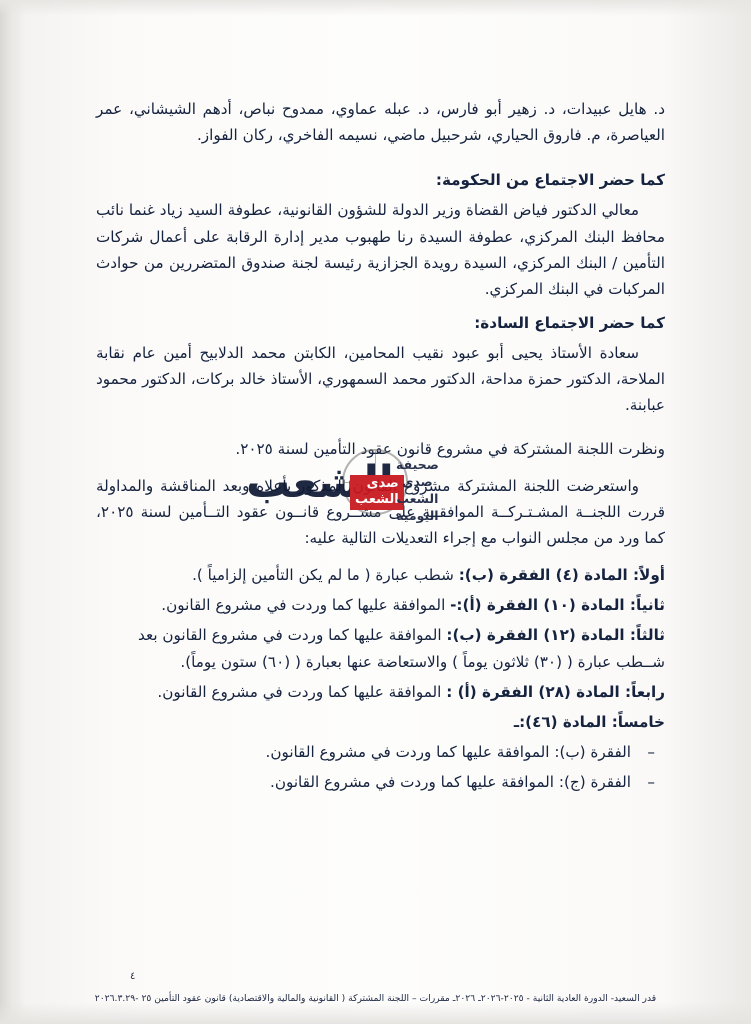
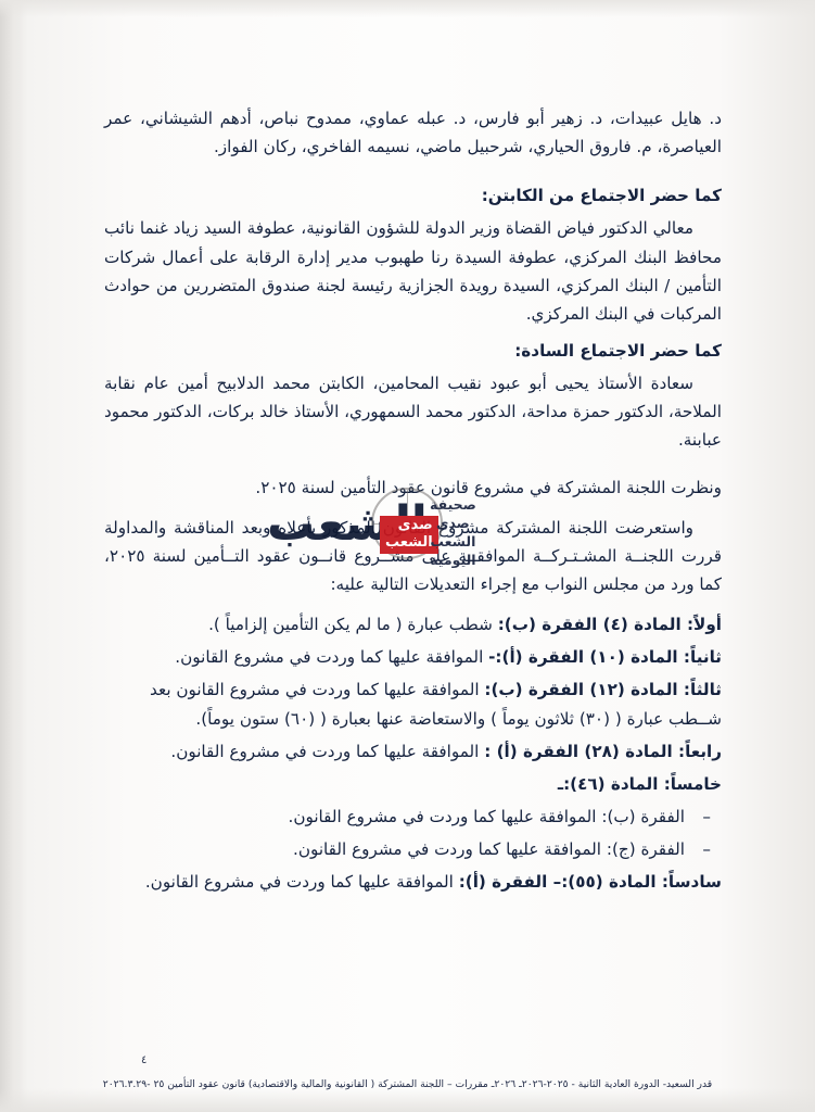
  د. هايل عبيدات، د. زهير أبو فارس، د. عبله عماوي، ممدوح نباص، أدهم الشيشاني، عمر العياصرة، م. فاروق الحياري، شرحبيل ماضي، نسيمه الفاخري، ركان الفواز.
- كما حضر الاجتماع من الحكومة:
+ كما حضر الاجتماع من الكابتن:
  معالي الدكتور فياض القضاة وزير الدولة للشؤون القانونية، عطوفة السيد زياد غنما نائب محافظ البنك المركزي، عطوفة السيدة رنا طهبوب مدير إدارة الرقابة على أعمال شركات التأمين / البنك المركزي، السيدة رويدة الجزازية رئيسة لجنة صندوق المتضررين من حوادث المركبات في البنك المركزي.
  كما حضر الاجتماع السادة:
  سعادة الأستاذ يحيى أبو عبود نقيب المحامين، الكابتن محمد الدلابيح أمين عام نقابة الملاحة، الدكتور حمزة مداحة، الدكتور محمد السمهوري، الأستاذ خالد بركات، الدكتور محمود عبابنة.
  ونظرت اللجنة المشتركة في مشروع قانون عقود التأمين لسنة ٢٠٢٥.
  واستعرضت اللجنة المشتركة مشروع المذكور بأعلاه وبعد المناقشة والمداولة قررت اللجنــة المشـتـركــة الموافقــة على مشــروع قانــون عقود التــأمين لسنة ٢٠٢٥، كما ورد من مجلس النواب مع إجراء التعديلات التالية عليه:
  أولاً: المادة (٤) الفقرة (ب): شطب عبارة ( ما لم يكن التأمين إلزامياً ).
  ثانياً: المادة (١٠) الفقرة (أ):- الموافقة عليها كما وردت في مشروع القانون.
  ثالثاً: المادة (١٢) الفقرة (ب): الموافقة عليها كما وردت في مشروع القانون بعد شــطب عبارة ( (٣٠) ثلاثون يوماً ) والاستعاضة عنها بعبارة ( (٦٠) ستون يوماً).
  رابعاً: المادة (٢٨) الفقرة (أ) : الموافقة عليها كما وردت في مشروع القانون.
  خامساً: المادة (٤٦):ـ
  –
  الفقرة (ب): الموافقة عليها كما وردت في مشروع القانون.
  –
  الفقرة (ج): الموافقة عليها كما وردت في مشروع القانون.
+ سادساً: المادة (٥٥):– الفقرة (أ): الموافقة عليها كما وردت في مشروع القانون.
  صدى
  الشعب
  صحيفة
  صدى
  الشعب
  اليومية
  ٤
  قدر السعيد- الدورة العادية الثانية - ٢٠٢٥-٢٠٢٦ـ ٢٠٢٦ـ مقررات – اللجنة المشتركة ( القانونية والمالية والاقتصادية) قانون عقود التأمين ٢٥ -٢٠٢٦.٣.٢٩
